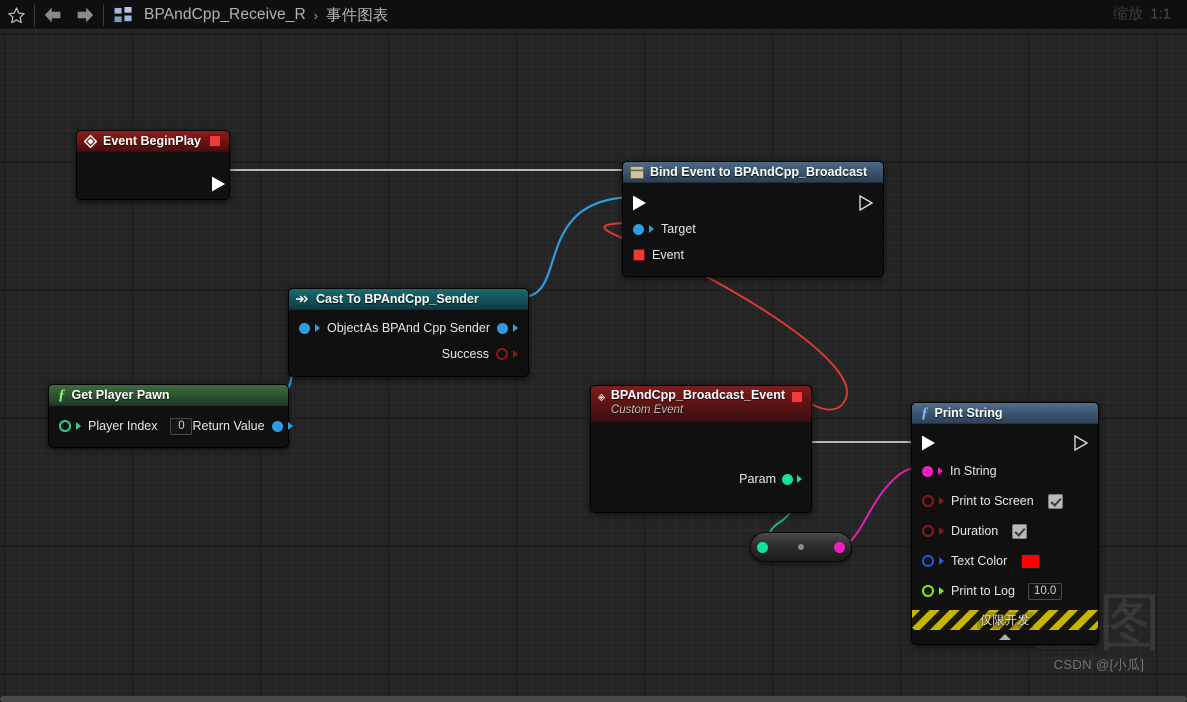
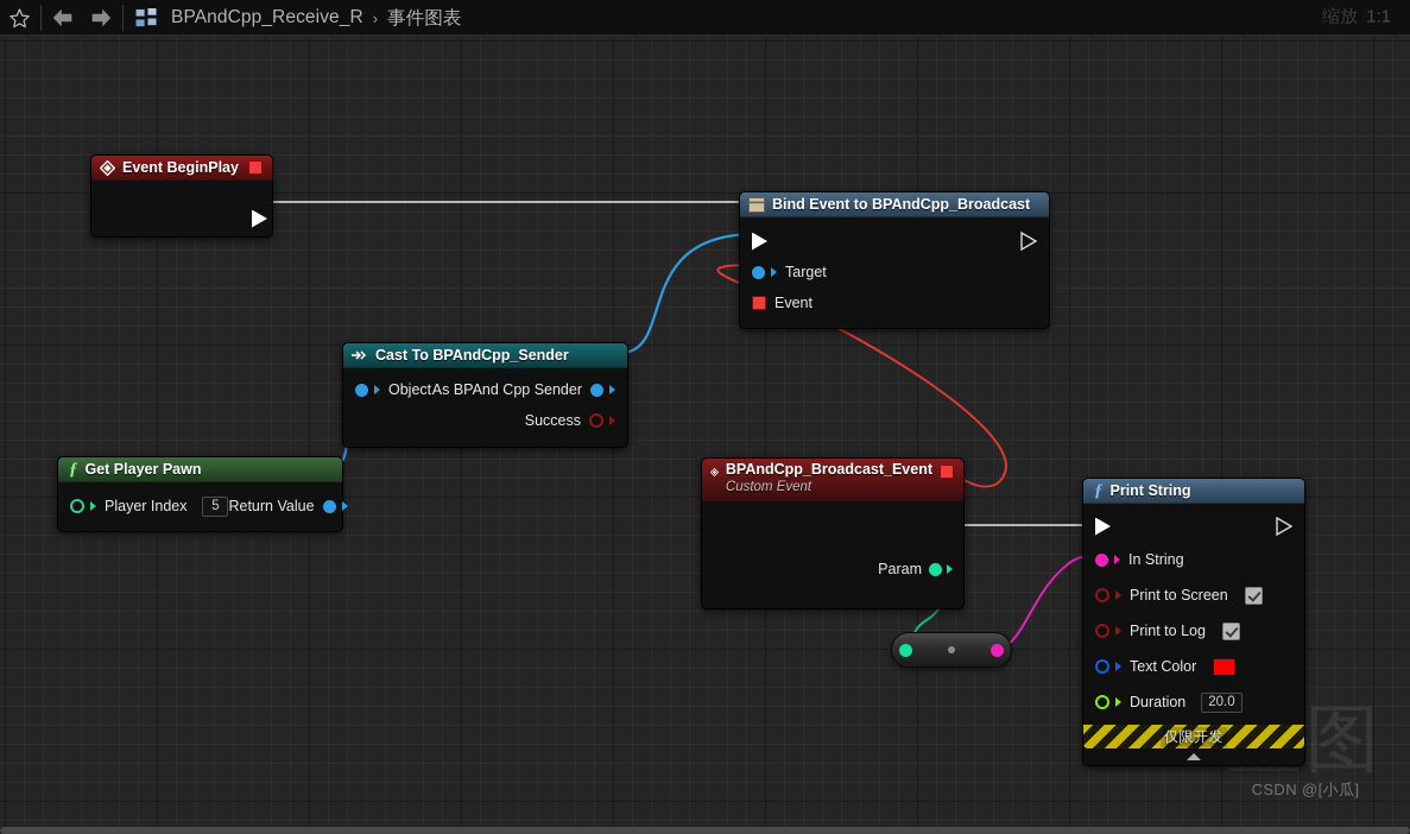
  BPAndCpp_Receive_R
  ›
  事件图表
  缩放
  1:1
  CSDN @[小瓜]
  Event BeginPlay
  Bind Event to BPAndCpp_Broadcast
  Target
  Event
  Cast To BPAndCpp_Sender
  Object
  As BPAnd Cpp Sender
  Success
  ƒ
  Get Player Pawn
  Player Index
- 0
+ 5
  Return Value
  BPAndCpp_Broadcast_Event
  Custom Event
  Param
  ƒ
  Print String
  In String
  Print to Screen
- Duration
+ Print to Log
  Text Color
- Print to Log
+ Duration
- 10.0
+ 20.0
  仅限开发
